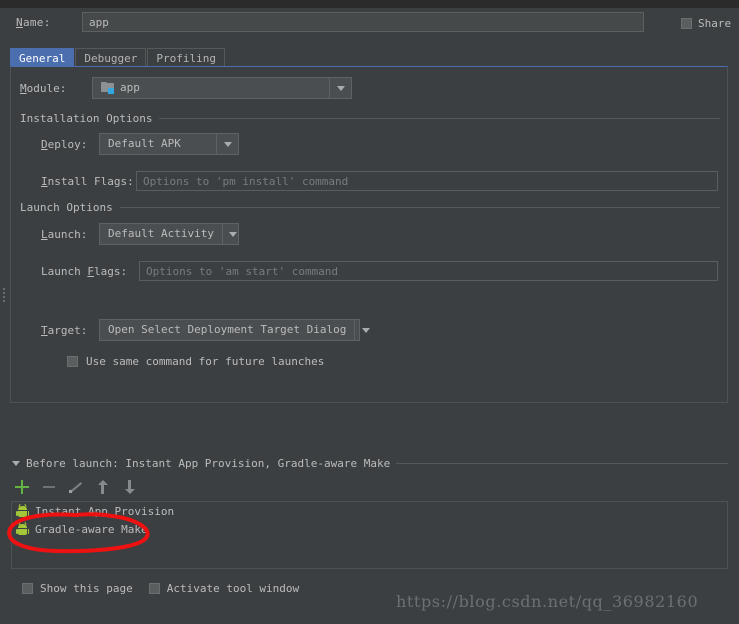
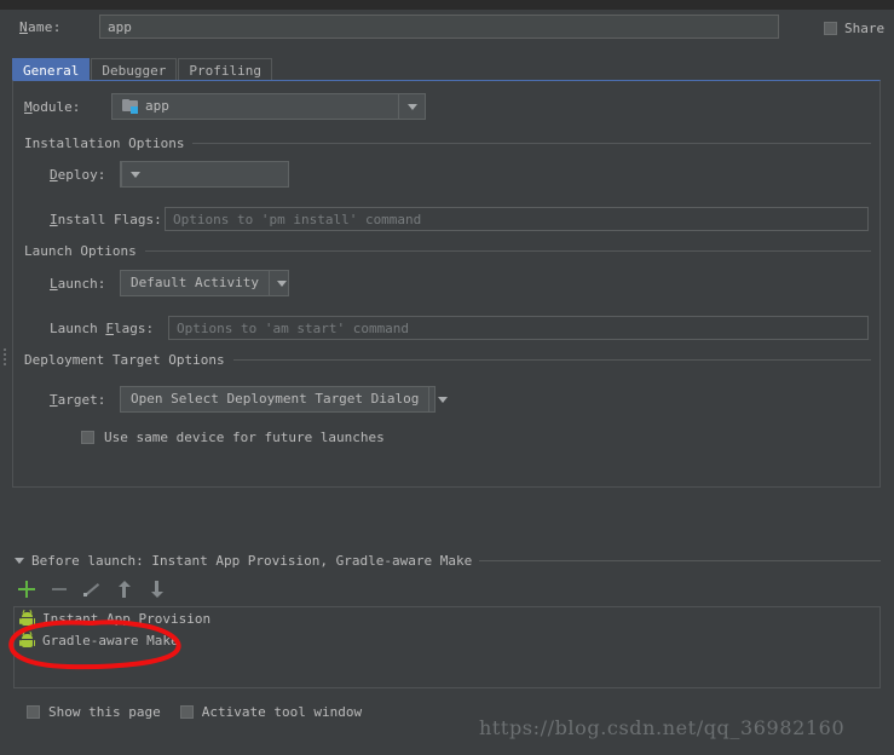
  Name:
  app
  Share
  General
  Debugger
  Profiling
  Module:
  app
  Installation Options
  Deploy:
- Default APK
  Install Flags:
  Options to 'pm install' command
  Launch Options
  Launch:
  Default Activity
  Launch Flags:
  Options to 'am start' command
+ Deployment Target Options
  Target:
  Open Select Deployment Target Dialog
- Use same command for future launches
+ Use same device for future launches
  Before launch: Instant App Provision, Gradle-aware Make
  Instant App Provision
  Gradle-aware Mak
  Show this page
  Activate tool window
  https://blog.csdn.net/qq_36982160
